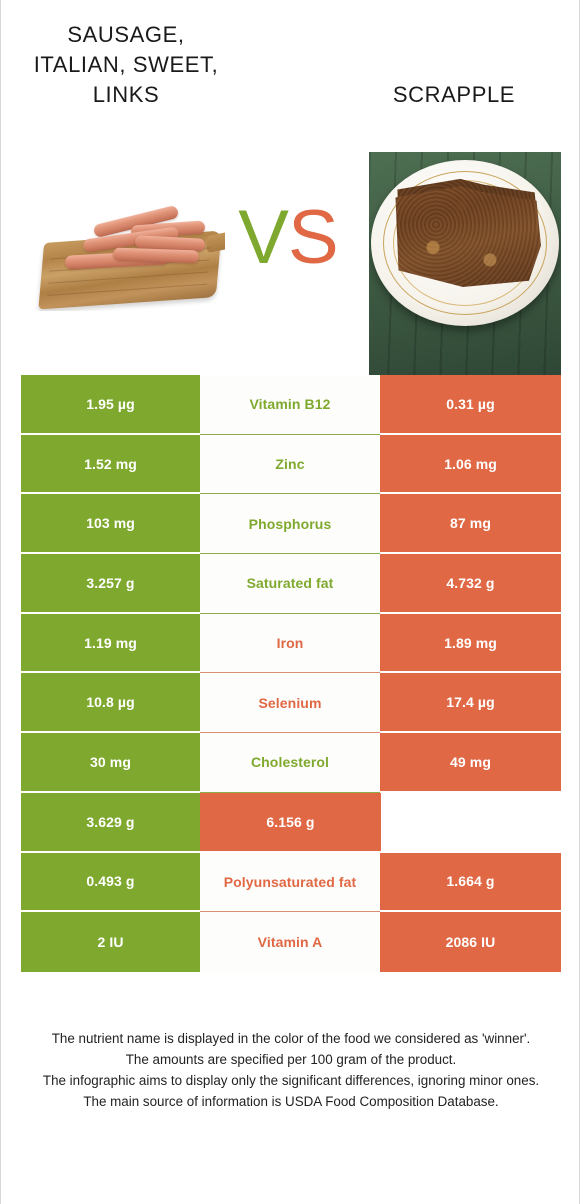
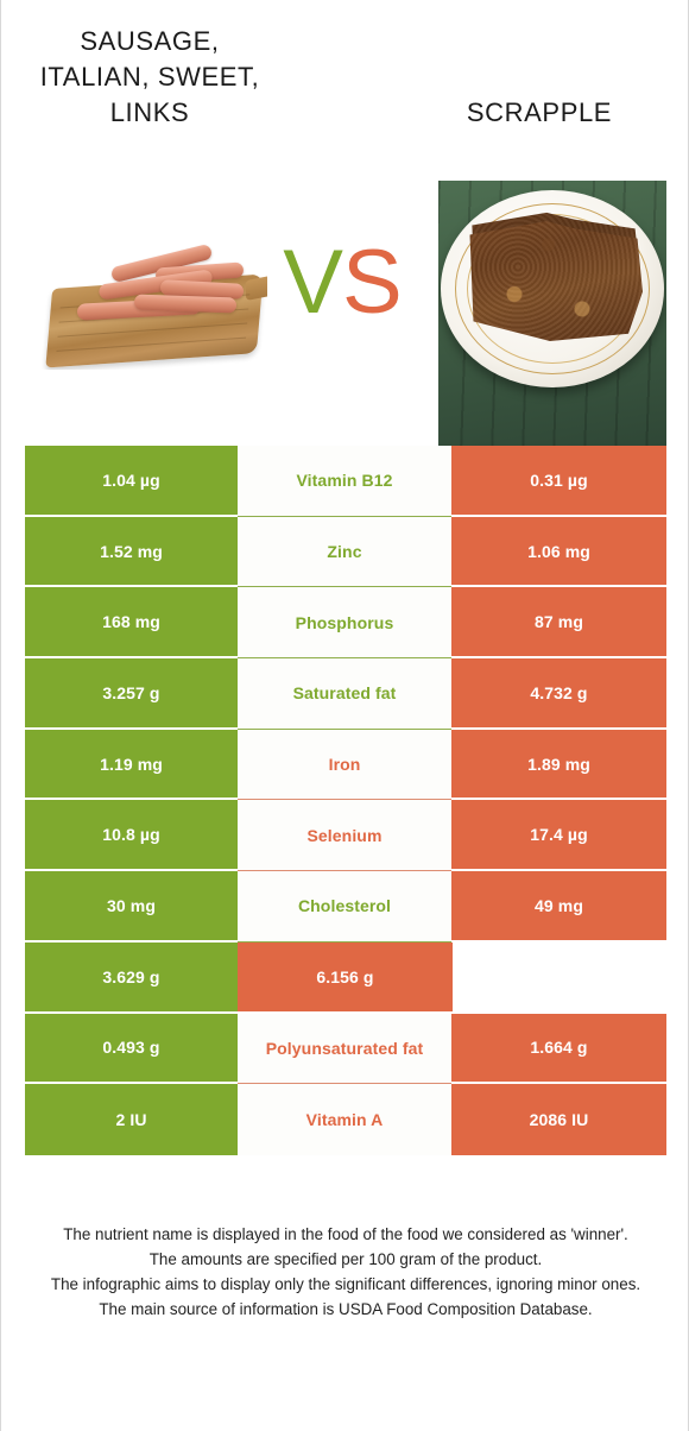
  SAUSAGE, ITALIAN, SWEET, LINKS
  SCRAPPLE
  VS
- 1.95 µg
+ 1.04 µg
  Vitamin B12
  0.31 µg
  1.52 mg
  Zinc
  1.06 mg
- 103 mg
+ 168 mg
  Phosphorus
  87 mg
  3.257 g
  Saturated fat
  4.732 g
  1.19 mg
  Iron
  1.89 mg
  10.8 µg
  Selenium
  17.4 µg
  30 mg
  Cholesterol
  49 mg
  3.629 g
  6.156 g
  0.493 g
  Polyunsaturated fat
  1.664 g
  2 IU
  Vitamin A
  2086 IU
- The nutrient name is displayed in the color of the food we considered as 'winner'.
+ The nutrient name is displayed in the food of the food we considered as 'winner'.
  The amounts are specified per 100 gram of the product.
  The infographic aims to display only the significant differences, ignoring minor ones.
  The main source of information is USDA Food Composition Database.
